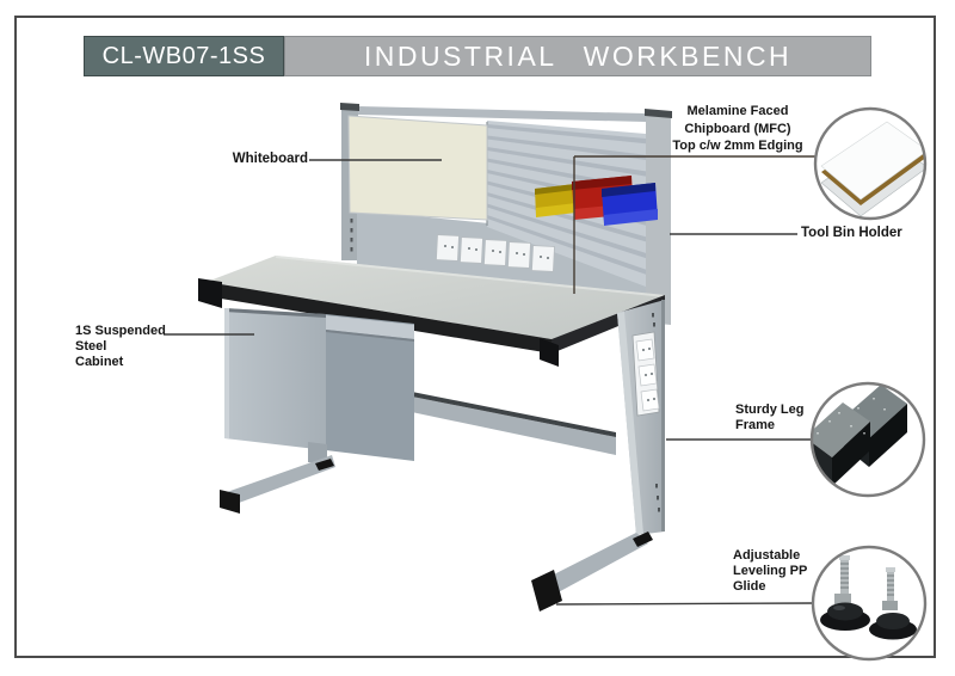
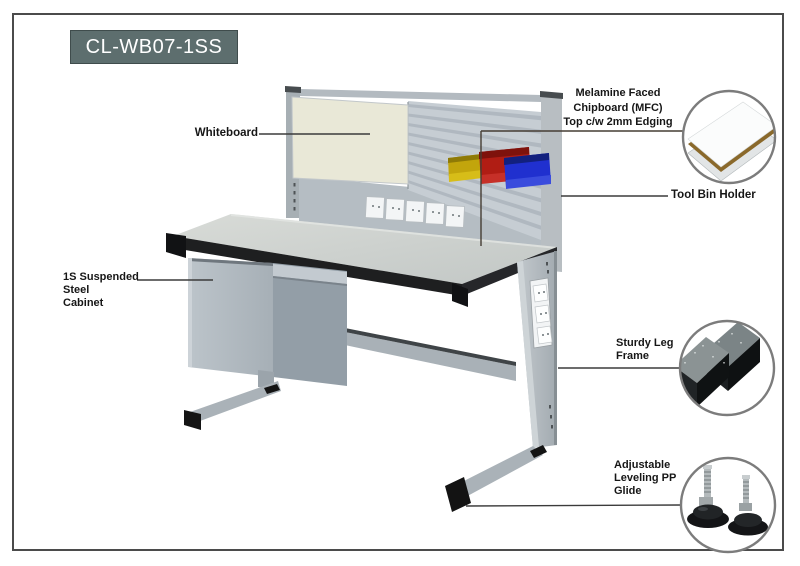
  CL-WB07-1SS
- INDUSTRIAL WORKBENCH
  Whiteboard
  Melamine Faced
  Chipboard (MFC)
  Top c/w 2mm Edging
  Tool Bin Holder
  1S Suspended
  Steel
  Cabinet
  Sturdy Leg
  Frame
  Adjustable
  Leveling PP
  Glide
